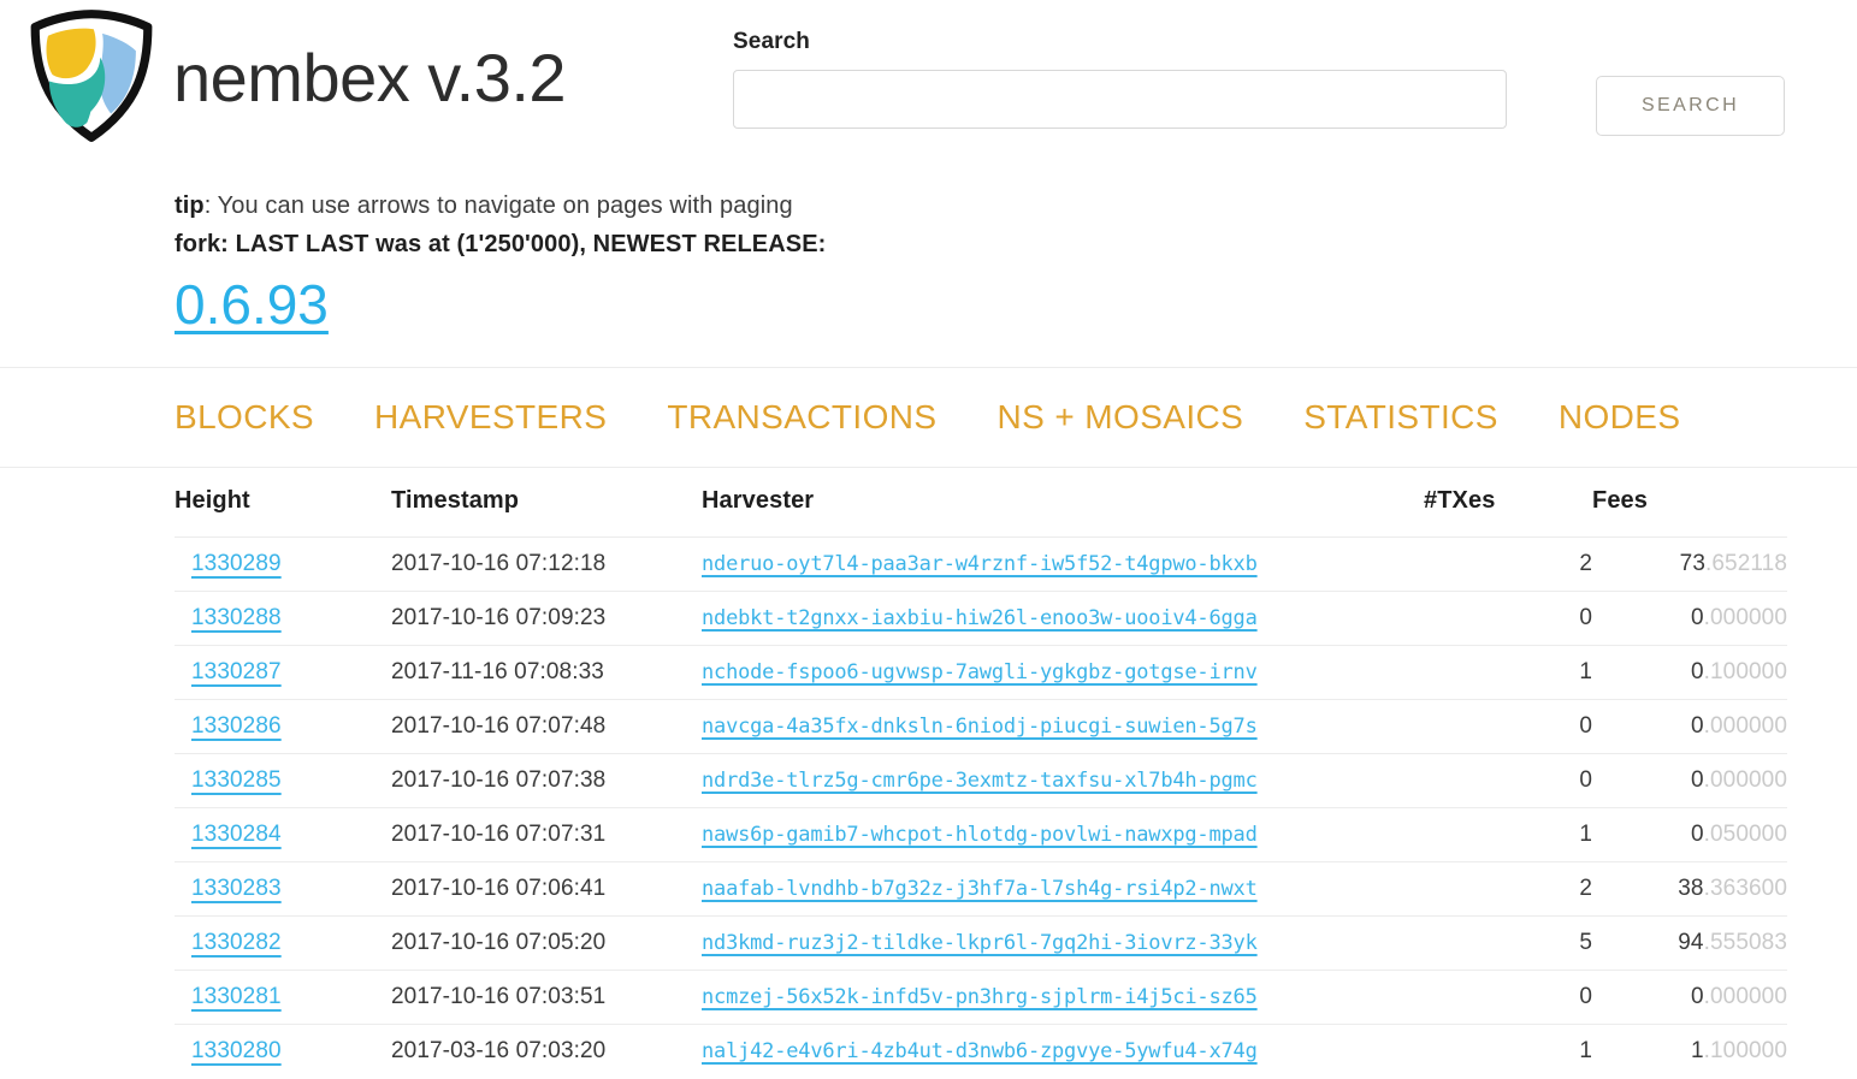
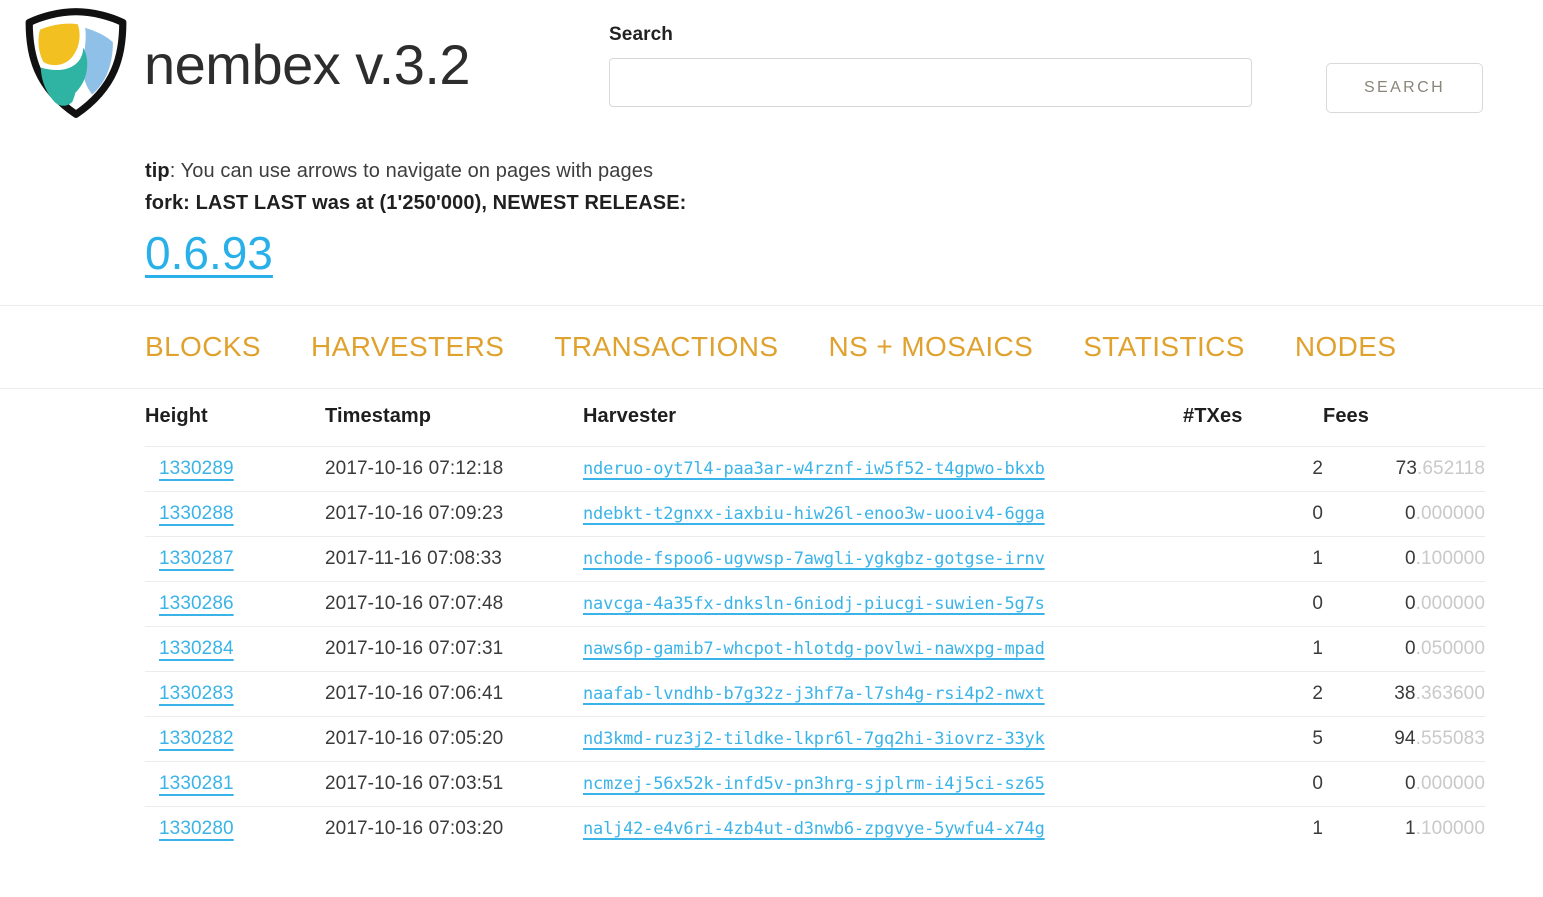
  nembex v.3.2
  Search
  SEARCH
- tip: You can use arrows to navigate on pages with paging
+ tip: You can use arrows to navigate on pages with pages
  fork: LAST LAST was at (1'250'000), NEWEST RELEASE:
  0.6.93
  BLOCKS
  HARVESTERS
  TRANSACTIONS
  NS + MOSAICS
  STATISTICS
  NODES
  Height	Timestamp	Harvester	#TXes	Fees
  1330289	2017-10-16 07:12:18	nderuo-oyt7l4-paa3ar-w4rznf-iw5f52-t4gpwo-bkxb	2	73.652118
  1330288	2017-10-16 07:09:23	ndebkt-t2gnxx-iaxbiu-hiw26l-enoo3w-uooiv4-6gga	0	0.000000
  1330287	2017-11-16 07:08:33	nchode-fspoo6-ugvwsp-7awgli-ygkgbz-gotgse-irnv	1	0.100000
  1330286	2017-10-16 07:07:48	navcga-4a35fx-dnksln-6niodj-piucgi-suwien-5g7s	0	0.000000
- 1330285	2017-10-16 07:07:38	ndrd3e-tlrz5g-cmr6pe-3exmtz-taxfsu-xl7b4h-pgmc	0	0.000000
  1330284	2017-10-16 07:07:31	naws6p-gamib7-whcpot-hlotdg-povlwi-nawxpg-mpad	1	0.050000
  1330283	2017-10-16 07:06:41	naafab-lvndhb-b7g32z-j3hf7a-l7sh4g-rsi4p2-nwxt	2	38.363600
  1330282	2017-10-16 07:05:20	nd3kmd-ruz3j2-tildke-lkpr6l-7gq2hi-3iovrz-33yk	5	94.555083
  1330281	2017-10-16 07:03:51	ncmzej-56x52k-infd5v-pn3hrg-sjplrm-i4j5ci-sz65	0	0.000000
- 1330280	2017-03-16 07:03:20	nalj42-e4v6ri-4zb4ut-d3nwb6-zpgvye-5ywfu4-x74g	1	1.100000
+ 1330280	2017-10-16 07:03:20	nalj42-e4v6ri-4zb4ut-d3nwb6-zpgvye-5ywfu4-x74g	1	1.100000
